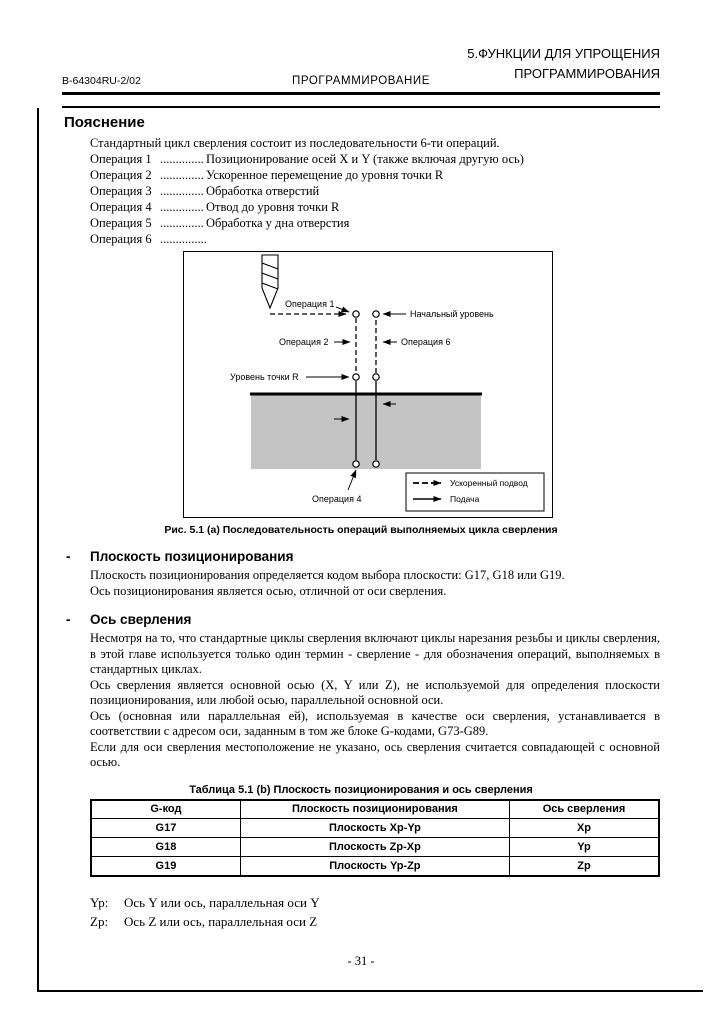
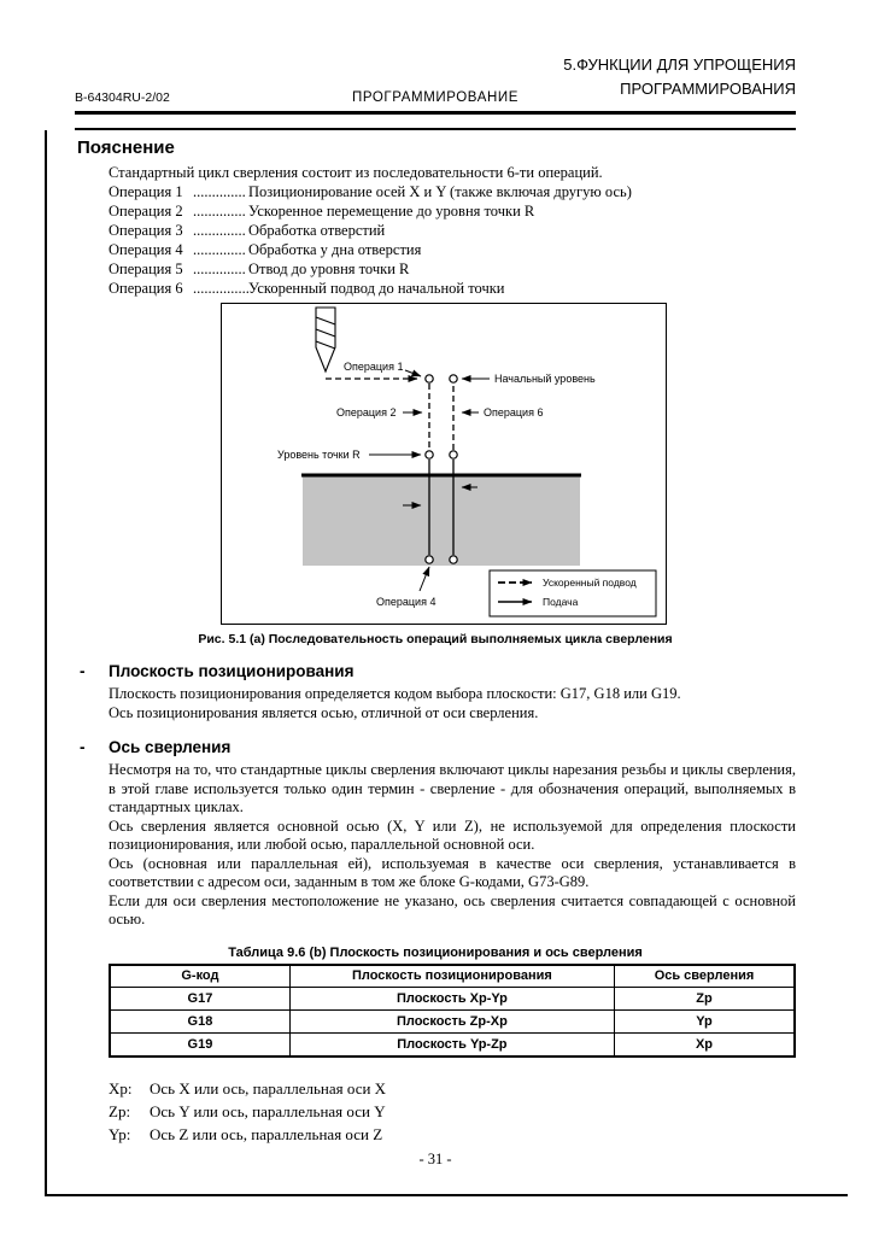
  B-64304RU-2/02
  ПРОГРАММИРОВАНИЕ
  5.ФУНКЦИИ ДЛЯ УПРОЩЕНИЯ
  ПРОГРАММИРОВАНИЯ
  Пояснение
  Стандартный цикл сверления состоит из последовательности 6-ти операций.
  Операция 1
  ..............
  Позиционирование осей X и Y (также включая другую ось)
  Операция 2
  ..............
  Ускоренное перемещение до уровня точки R
  Операция 3
  ..............
  Обработка отверстий
  Операция 4
  ..............
- Отвод до уровня точки R
+ Обработка у дна отверстия
  Операция 5
  ..............
- Обработка у дна отверстия
+ Отвод до уровня точки R
  Операция 6
  ...............
+ Ускоренный подвод до начальной точки
  Операция 1
  Начальный уровень
  Операция 2
  Операция 6
  Уровень точки R
  Операция 4
  Ускоренный подвод
  Подача
  Рис. 5.1 (a) Последовательность операций выполняемых цикла сверления
  -
  Плоскость позиционирования
  Плоскость позиционирования определяется кодом выбора плоскости: G17, G18 или G19.
  Ось позиционирования является осью, отличной от оси сверления.
  -
  Ось сверления
  Несмотря на то, что стандартные циклы сверления включают циклы нарезания резьбы и циклы сверления, в этой главе используется только один термин - сверление - для обозначения операций, выполняемых в стандартных циклах.
  Ось сверления является основной осью (X, Y или Z), не используемой для определения плоскости позиционирования, или любой осью, параллельной основной оси.
  Ось (основная или параллельная ей), используемая в качестве оси сверления, устанавливается в соответствии с адресом оси, заданным в том же блоке G-кодами, G73-G89.
  Если для оси сверления местоположение не указано, ось сверления считается совпадающей с основной осью.
- Таблица 5.1 (b) Плоскость позиционирования и ось сверления
+ Таблица 9.6 (b) Плоскость позиционирования и ось сверления
  G-код	Плоскость позиционирования	Ось сверления
- G17	Плоскость Xp-Yp	Xp
+ G17	Плоскость Xp-Yp	Zp
  G18	Плоскость Zp-Xp	Yp
- G19	Плоскость Yp-Zp	Zp
+ G19	Плоскость Yp-Zp	Xp
+ Xp:
+ Ось X или ось, параллельная оси X
- Yp:
+ Zp:
  Ось Y или ось, параллельная оси Y
- Zp:
+ Yp:
  Ось Z или ось, параллельная оси Z
  - 31 -
